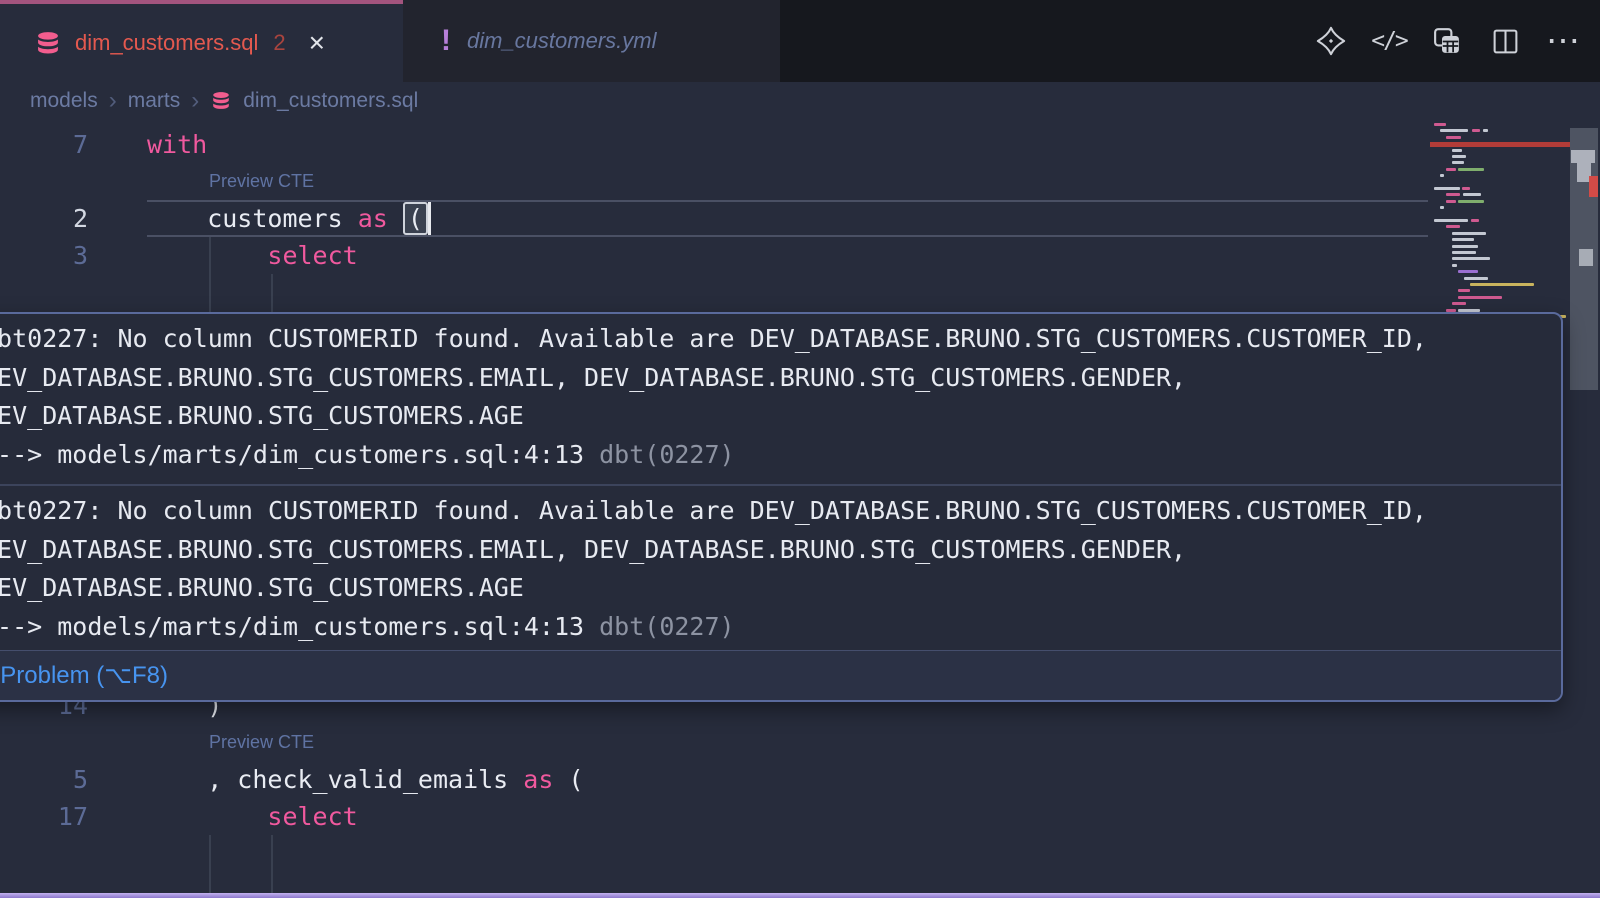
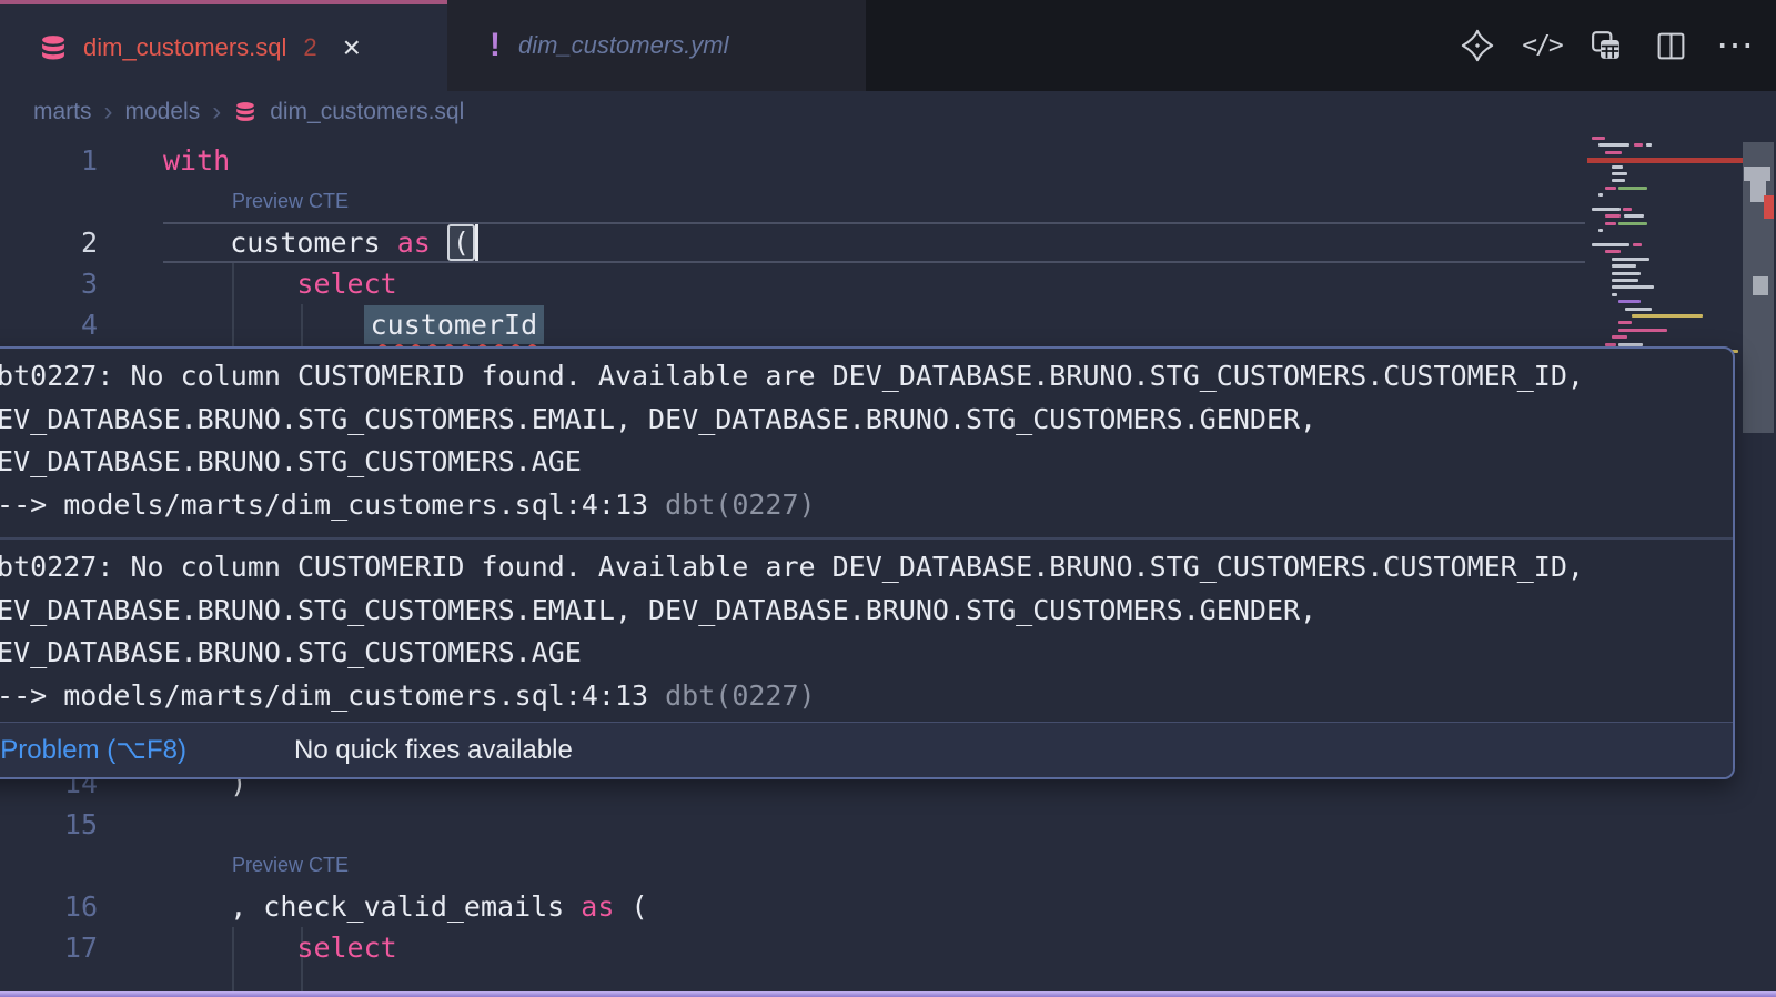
  dim_customers.sql
  2
  ×
  !
  dim_customers.yml
  </>
  ⋯
- models
+ marts
  ›
- marts
+ models
  ›
  dim_customers.sql
  bt0227: No column CUSTOMERID found. Available are DEV_DATABASE.BRUNO.STG_CUSTOMERS.CUSTOMER_ID,
  EV_DATABASE.BRUNO.STG_CUSTOMERS.EMAIL, DEV_DATABASE.BRUNO.STG_CUSTOMERS.GENDER,
  EV_DATABASE.BRUNO.STG_CUSTOMERS.AGE
  --> models/marts/dim_customers.sql:4:13 dbt(0227)
  bt0227: No column CUSTOMERID found. Available are DEV_DATABASE.BRUNO.STG_CUSTOMERS.CUSTOMER_ID,
  EV_DATABASE.BRUNO.STG_CUSTOMERS.EMAIL, DEV_DATABASE.BRUNO.STG_CUSTOMERS.GENDER,
  EV_DATABASE.BRUNO.STG_CUSTOMERS.AGE
  --> models/marts/dim_customers.sql:4:13 dbt(0227)
  Problem (⌥F8)
+ No quick fixes available
- 7
+ 1
  with
  Preview CTE
  2
  customers as (
  3
  select
+ 4
+ customerId
  14
  )
+ 15
  Preview CTE
- 5
+ 16
  , check_valid_emails as (
  17
  select
